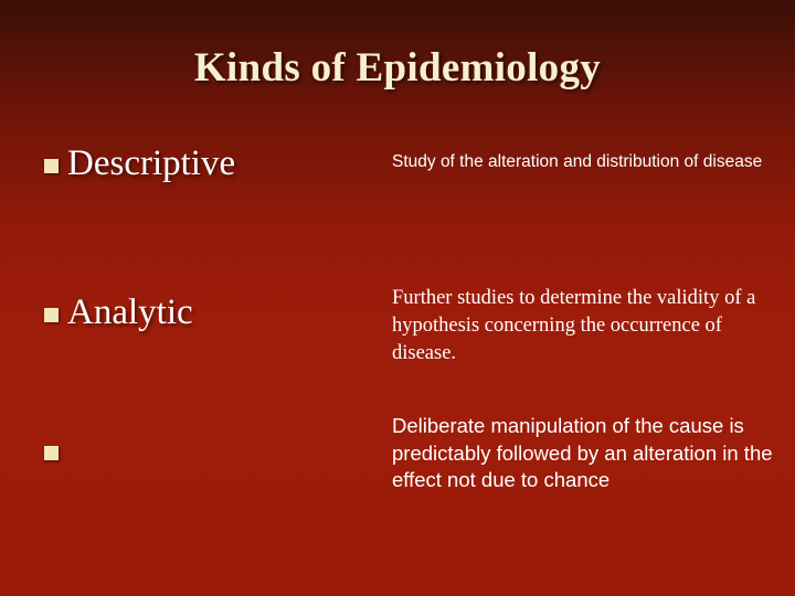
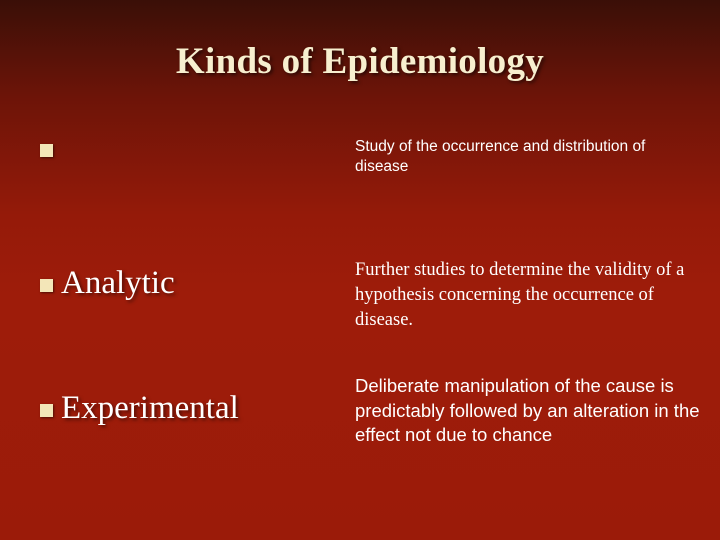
  Kinds of Epidemiology
- Descriptive
- Study of the alteration and distribution of disease
+ Study of the occurrence and distribution of disease
  Analytic
  Further studies to determine the validity of a hypothesis concerning the occurrence of disease.
+ Experimental
  Deliberate manipulation of the cause is predictably followed by an alteration in the effect not due to chance
